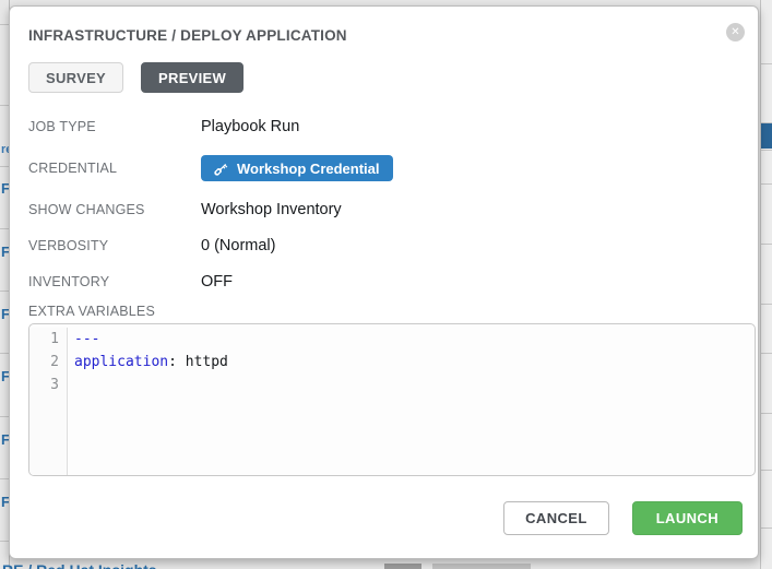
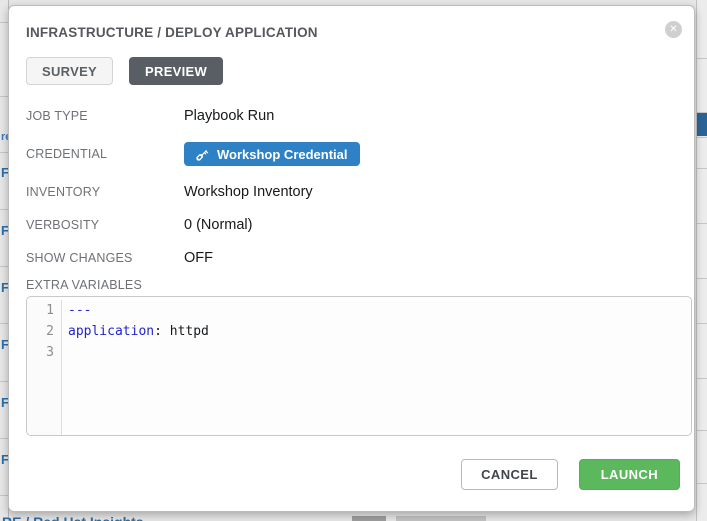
  F
  F
  F
  F
  F
  F
  INFRASTRUCTURE / DEPLOY APPLICATION
  ✕
  SURVEY
  PREVIEW
  JOB TYPE
  Playbook Run
  CREDENTIAL
  Workshop Credential
- SHOW CHANGES
+ INVENTORY
  Workshop Inventory
  VERBOSITY
  0 (Normal)
- INVENTORY
+ SHOW CHANGES
  OFF
  EXTRA VARIABLES
  1
  ---
  2
  application: httpd
  3
  CANCEL
  LAUNCH
